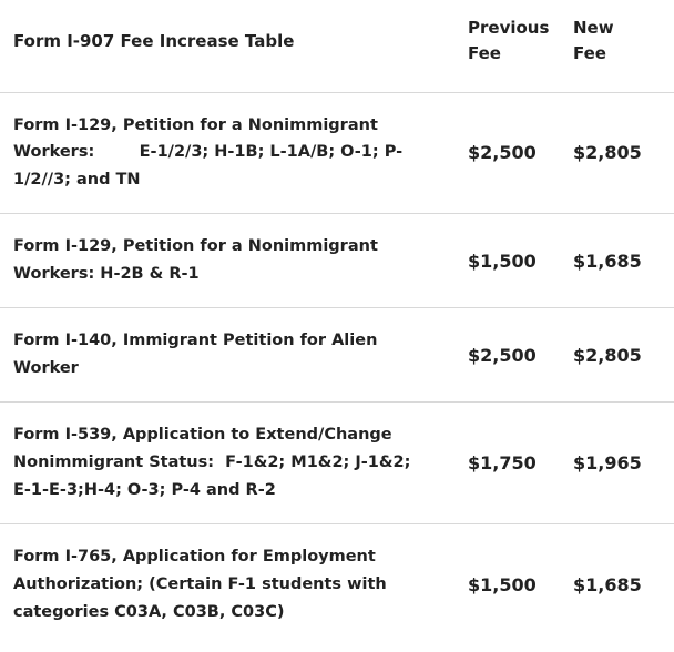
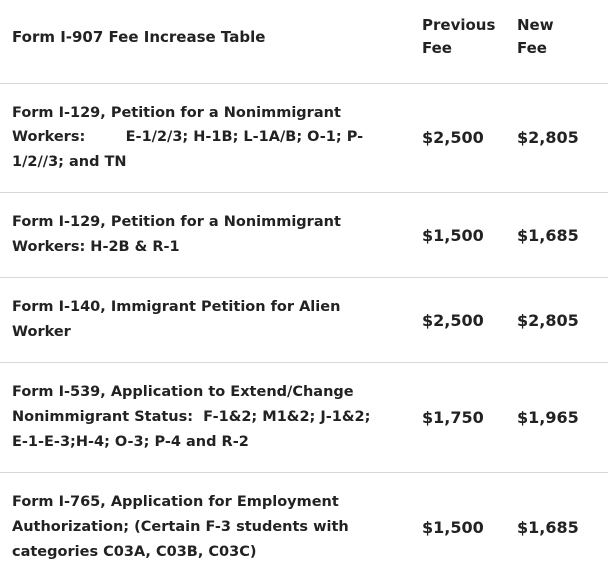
  Form I-907 Fee Increase Table	Previous Fee	New Fee
  Form I-129, Petition for a Nonimmigrant Workers: E-1/2/3; H-1B; L-1A/B; O-1; P-1/2//3; and TN	$2,500	$2,805
  Form I-129, Petition for a Nonimmigrant Workers: H-2B & R-1	$1,500	$1,685
  Form I-140, Immigrant Petition for Alien Worker	$2,500	$2,805
  Form I-539, Application to Extend/Change Nonimmigrant Status: F-1&2; M1&2; J-1&2; E-1-E-3;H-4; O-3; P-4 and R-2	$1,750	$1,965
- Form I-765, Application for Employment Authorization; (Certain F-1 students with categories C03A, C03B, C03C)	$1,500	$1,685
+ Form I-765, Application for Employment Authorization; (Certain F-3 students with categories C03A, C03B, C03C)	$1,500	$1,685
